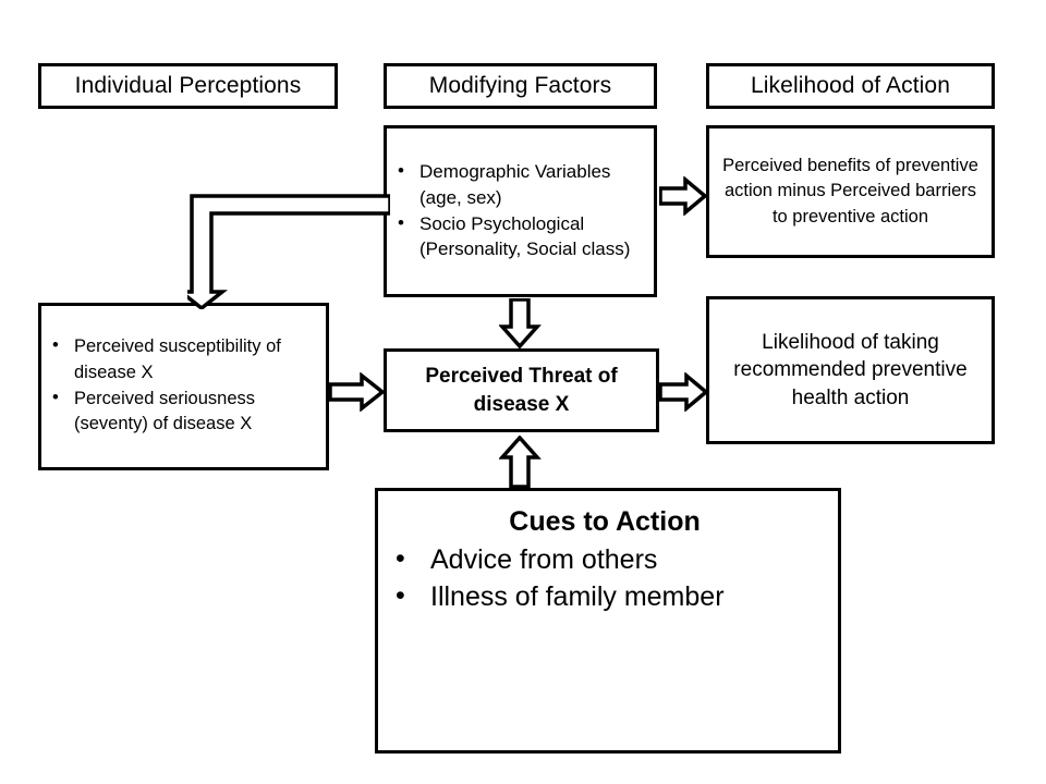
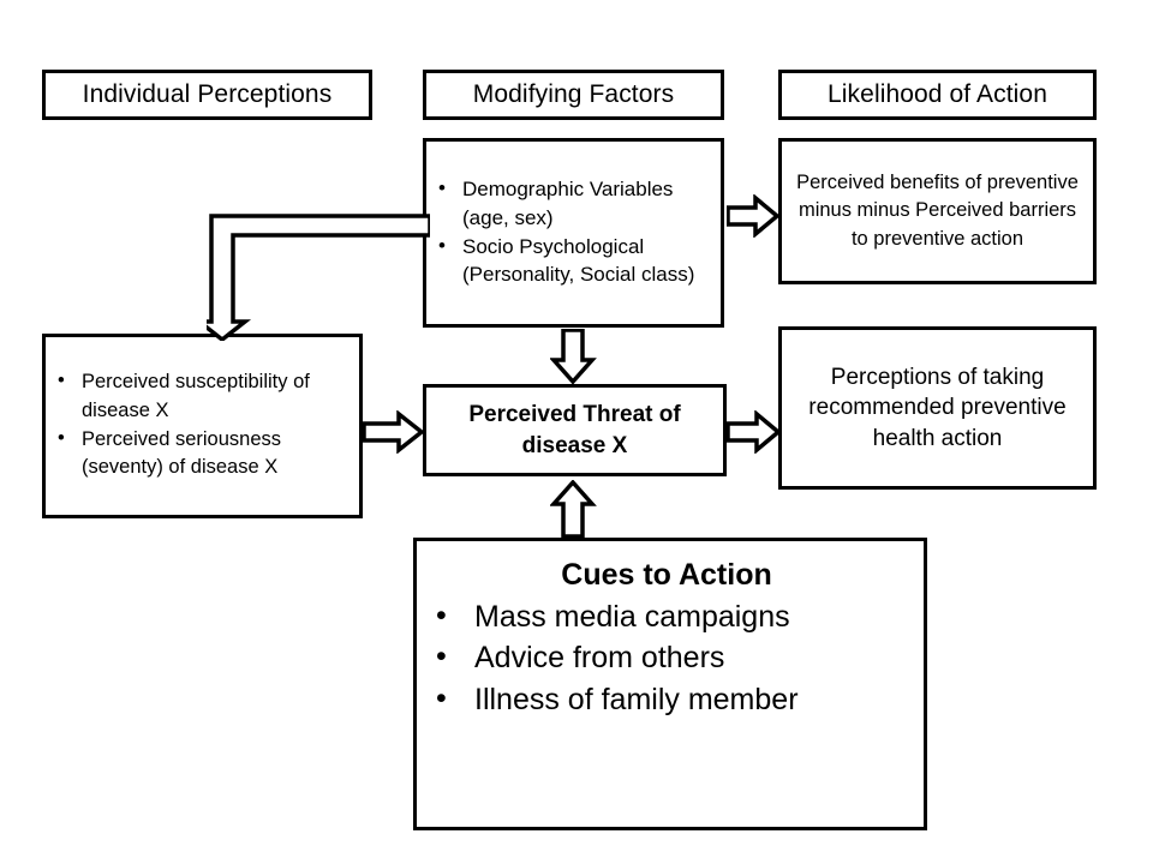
  Individual Perceptions
  Modifying Factors
  Likelihood of Action
  Demographic Variables (age, sex)
  Socio Psychological (Personality, Social class)
- Perceived benefits of preventive action minus Perceived barriers to preventive action
+ Perceived benefits of preventive minus minus Perceived barriers to preventive action
  Perceived susceptibility of disease X
  Perceived seriousness (seventy) of disease X
  Perceived Threat of disease X
- Likelihood of taking recommended preventive health action
+ Perceptions of taking recommended preventive health action
  Cues to Action
+ Mass media campaigns
  Advice from others
  Illness of family member
